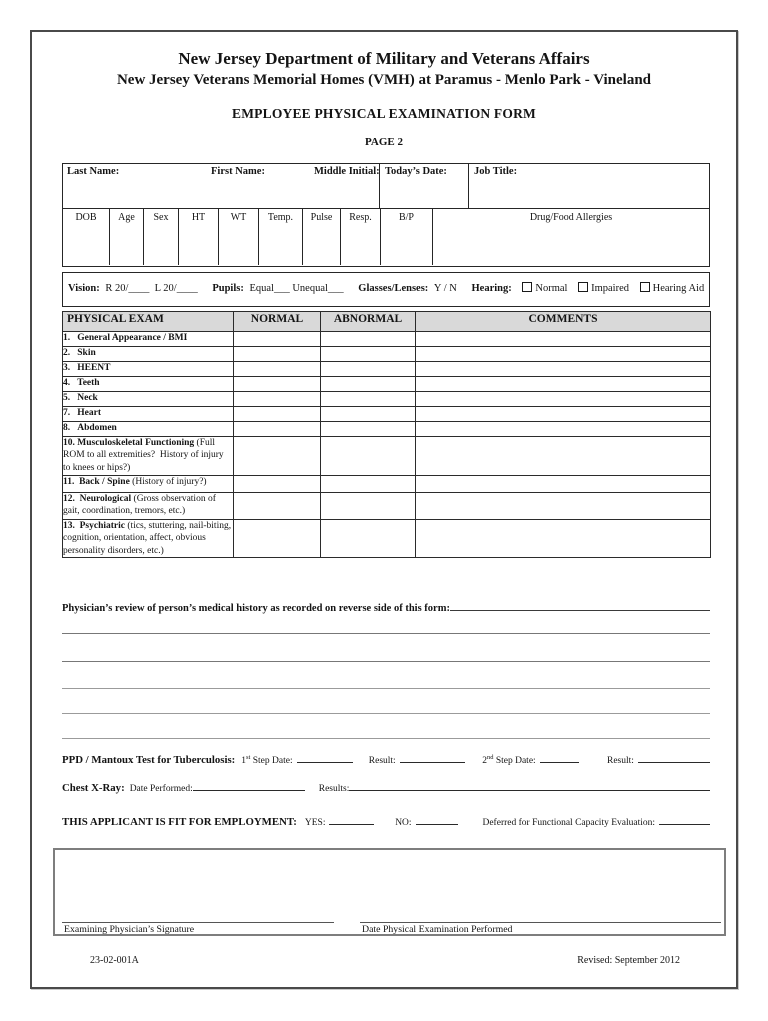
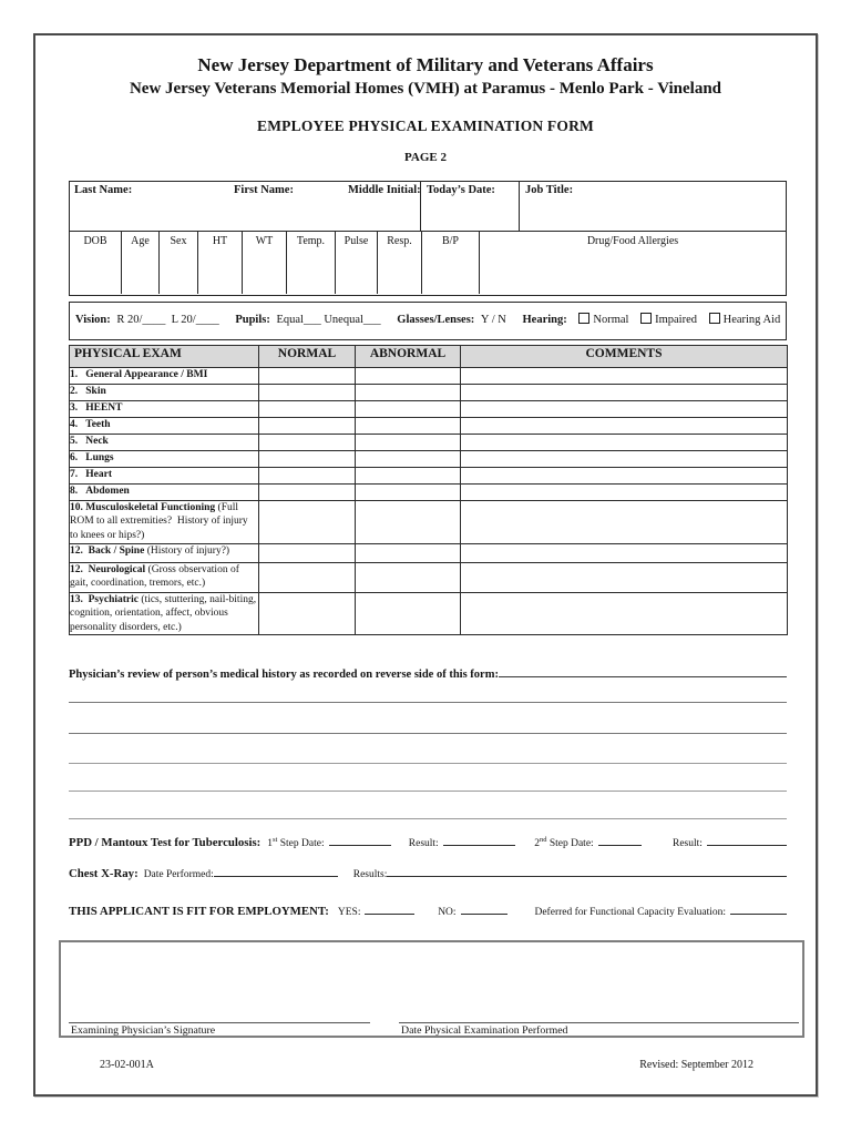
  New Jersey Department of Military and Veterans Affairs
  New Jersey Veterans Memorial Homes (VMH) at Paramus - Menlo Park - Vineland
  EMPLOYEE PHYSICAL EXAMINATION FORM
  PAGE 2
  Last Name:
  First Name:
  Middle Initial:
  Today’s Date:
  Job Title:
  DOB
  Age
  Sex
  HT
  WT
  Temp.
  Pulse
  Resp.
  B/P
  Drug/Food Allergies
  Vision: R 20/____ L 20/____ Pupils: Equal___ Unequal___ Glasses/Lenses: Y / N Hearing: Normal Impaired Hearing Aid
  PHYSICAL EXAM	NORMAL	ABNORMAL	COMMENTS
  1. General Appearance / BMI
  2. Skin
  3. HEENT
  4. Teeth
  5. Neck
+ 6. Lungs
  7. Heart
  8. Abdomen
  10. Musculoskeletal Functioning (Full ROM to all extremities? History of injury to knees or hips?)
- 11. Back / Spine (History of injury?)
+ 12. Back / Spine (History of injury?)
  12. Neurological (Gross observation of gait, coordination, tremors, etc.)
  13. Psychiatric (tics, stuttering, nail-biting, cognition, orientation, affect, obvious personality disorders, etc.)
  Physician’s review of person’s medical history as recorded on reverse side of this form:
  PPD / Mantoux Test for Tuberculosis:
  1 Step Date:
  Result:
  2 Step Date:
  Result:
  Chest X-Ray:
  Date Performed:
  Results:
  THIS APPLICANT IS FIT FOR EMPLOYMENT:
  YES:
  NO:
  Deferred for Functional Capacity Evaluation:
  Examining Physician’s Signature
  Date Physical Examination Performed
  23-02-001A
  Revised: September 2012
